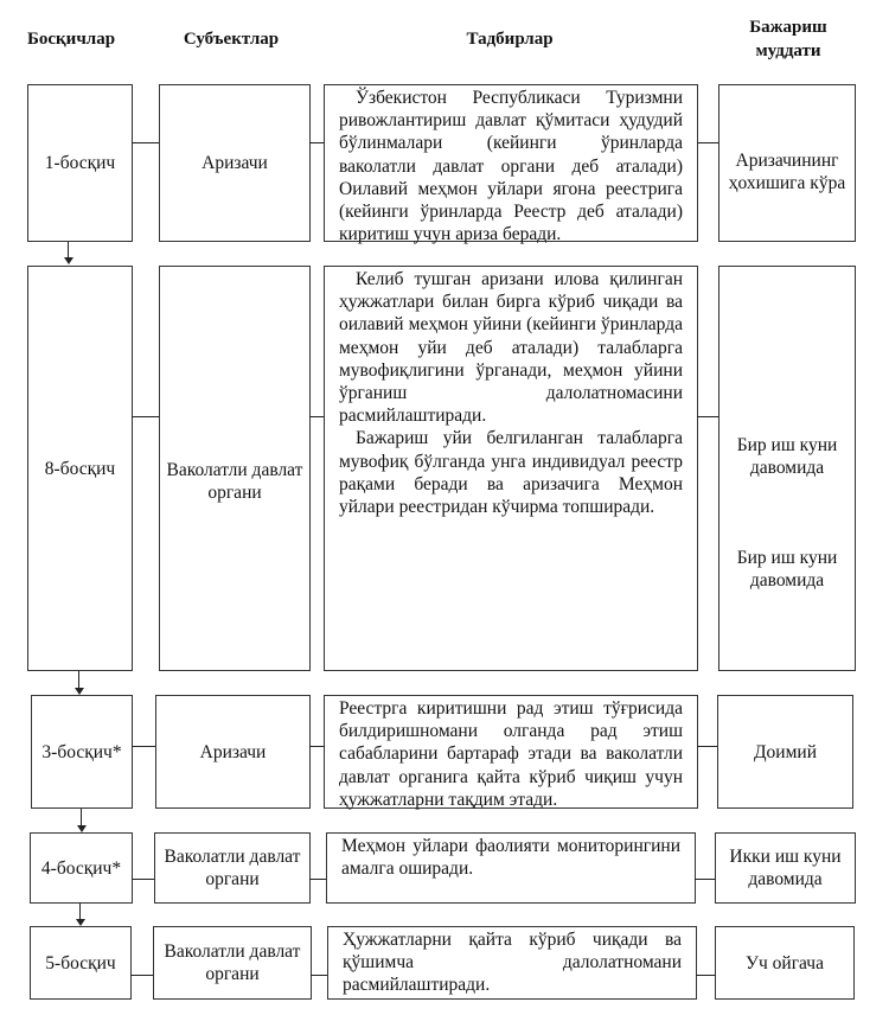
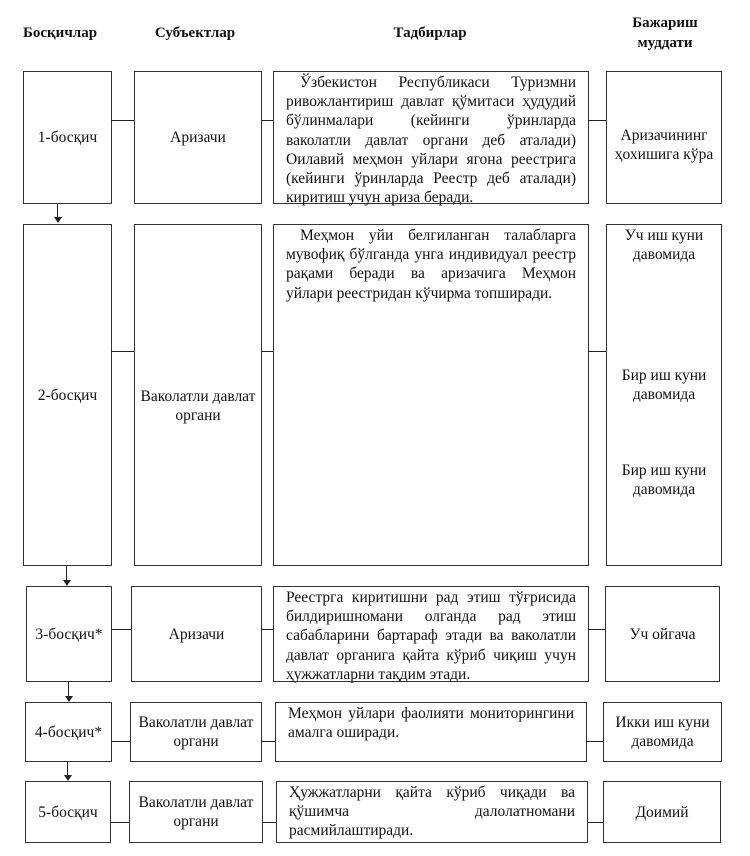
  Босқичлар
  Субъектлар
  Тадбирлар
  Бажариш
  муддати
  1-босқич
  Аризачи
  Ўзбекистон Республикаси Туризмни ривожлантириш давлат қўмитаси ҳудудий бўлинмалари (кейинги ўринларда ваколатли давлат органи деб аталади) Оилавий меҳмон уйлари ягона реестрига (кейинги ўринларда Реестр деб аталади) киритиш учун ариза беради.
  Аризачининг ҳохишига кўра
- 8-босқич
+ 2-босқич
  Ваколатли давлат органи
- Келиб тушган аризани илова қилинган ҳужжатлари билан бирга кўриб чиқади ва оилавий меҳмон уйини (кейинги ўринларда меҳмон уйи деб аталади) талабларга мувофиқлигини ўрганади, меҳмон уйини ўрганиш далолатномасини расмийлаштиради.
- Бажариш уйи белгиланган талабларга мувофиқ бўлганда унга индивидуал реестр рақами беради ва аризачига Меҳмон уйлари реестридан кўчирма топширади.
+ Меҳмон уйи белгиланган талабларга мувофиқ бўлганда унга индивидуал реестр рақами беради ва аризачига Меҳмон уйлари реестридан кўчирма топширади.
+ Уч иш куни давомида
  Бир иш куни давомида
  Бир иш куни давомида
  3-босқич*
  Аризачи
  Реестрга киритишни рад этиш тўғрисида билдиришномани олганда рад этиш сабабларини бартараф этади ва ваколатли давлат органига қайта кўриб чиқиш учун ҳужжатларни тақдим этади.
- Доимий
+ Уч ойгача
  4-босқич*
  Ваколатли давлат органи
  Меҳмон уйлари фаолияти мониторингини амалга оширади.
  Икки иш куни давомида
  5-босқич
  Ваколатли давлат органи
  Ҳужжатларни қайта кўриб чиқади ва қўшимча далолатномани расмийлаштиради.
- Уч ойгача
+ Доимий
